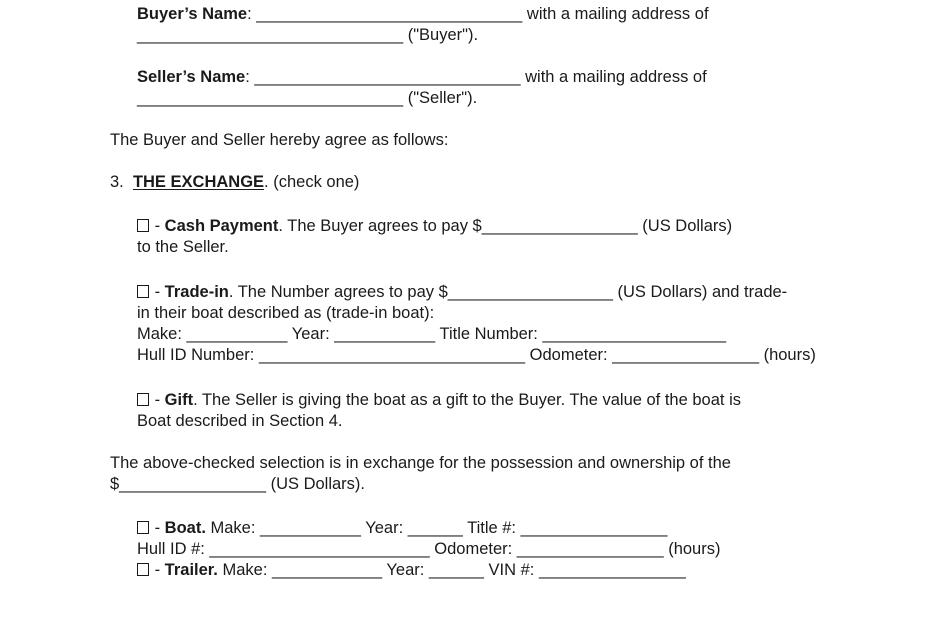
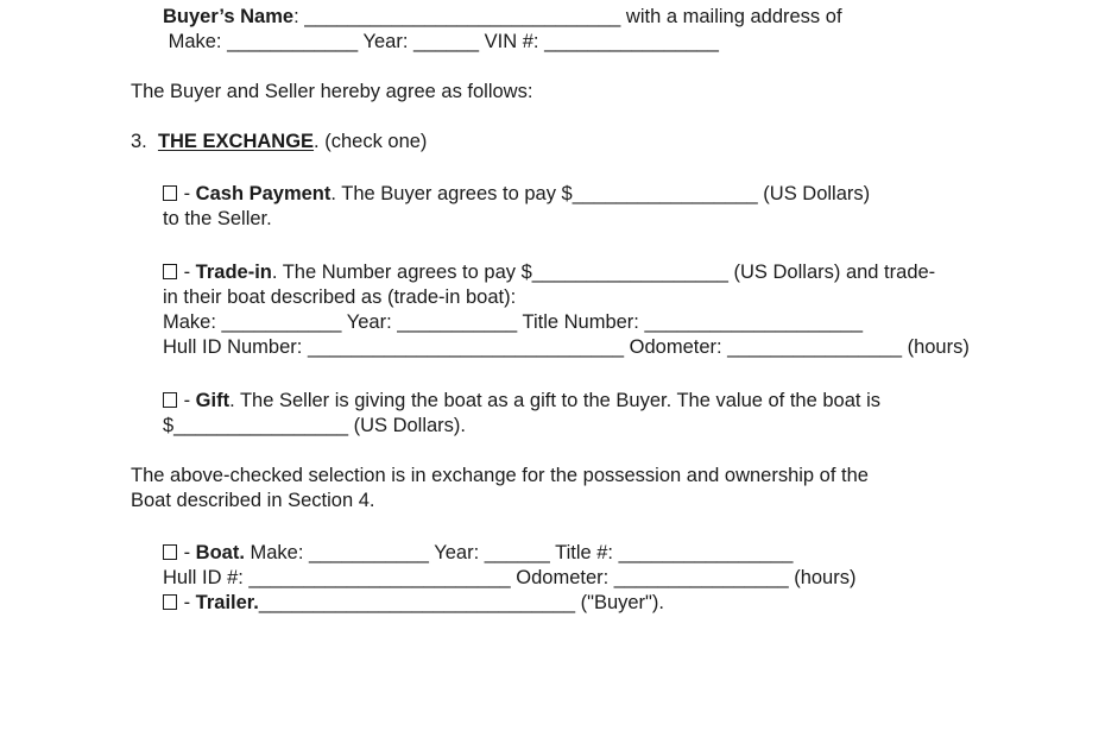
  Buyer’s Name: _____________________________ with a mailing address of
- _____________________________ ("Buyer").
+ Make: ____________ Year: ______ VIN #: ________________
- Seller’s Name: _____________________________ with a mailing address of
- _____________________________ ("Seller").
  The Buyer and Seller hereby agree as follows:
  3. THE EXCHANGE. (check one)
  - Cash Payment. The Buyer agrees to pay $_________________ (US Dollars)
  to the Seller.
  - Trade-in. The Number agrees to pay $__________________ (US Dollars) and trade-
  in their boat described as (trade-in boat):
  Make: ___________ Year: ___________ Title Number: ____________________
  Hull ID Number: _____________________________ Odometer: ________________ (hours)
  - Gift. The Seller is giving the boat as a gift to the Buyer. The value of the boat is
- Boat described in Section 4.
+ $________________ (US Dollars).
  The above-checked selection is in exchange for the possession and ownership of the
- $________________ (US Dollars).
+ Boat described in Section 4.
  - Boat. Make: ___________ Year: ______ Title #: ________________
  Hull ID #: ________________________ Odometer: ________________ (hours)
- - Trailer. Make: ____________ Year: ______ VIN #: ________________
+ - Trailer._____________________________ ("Buyer").
